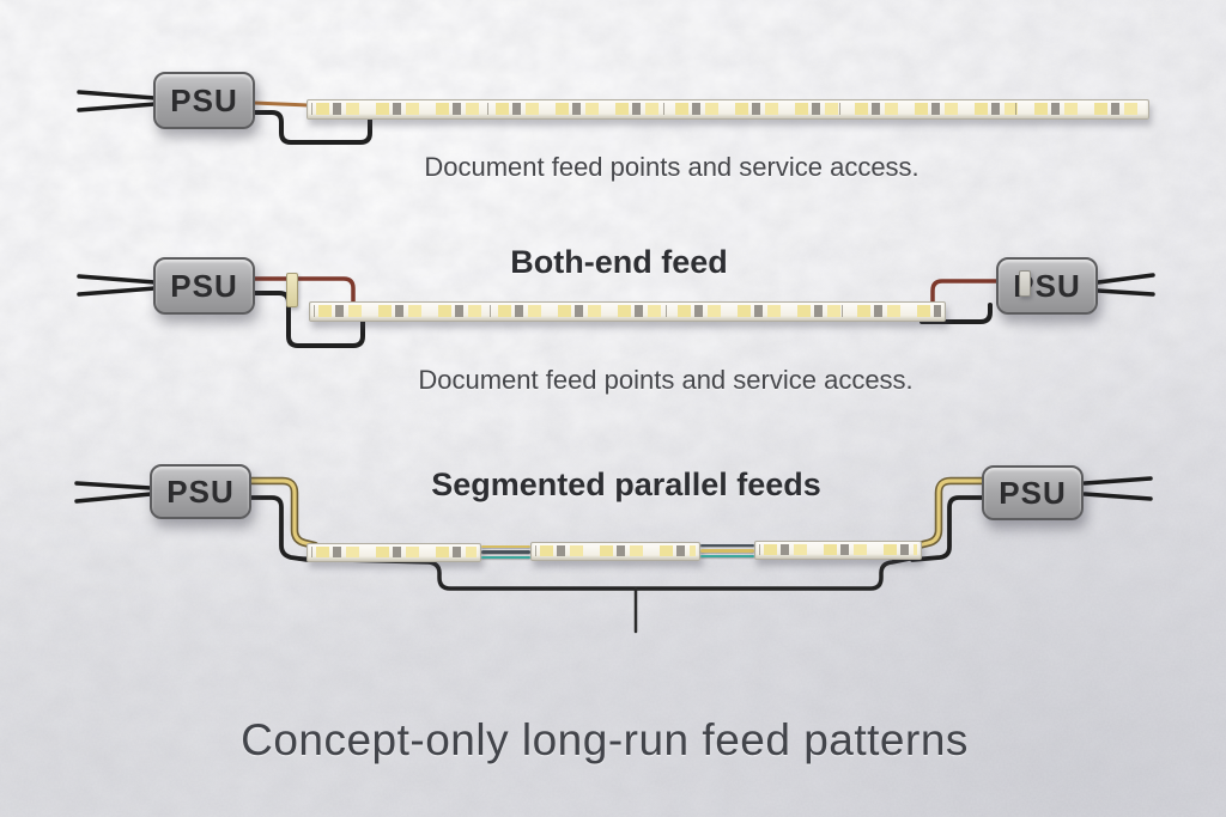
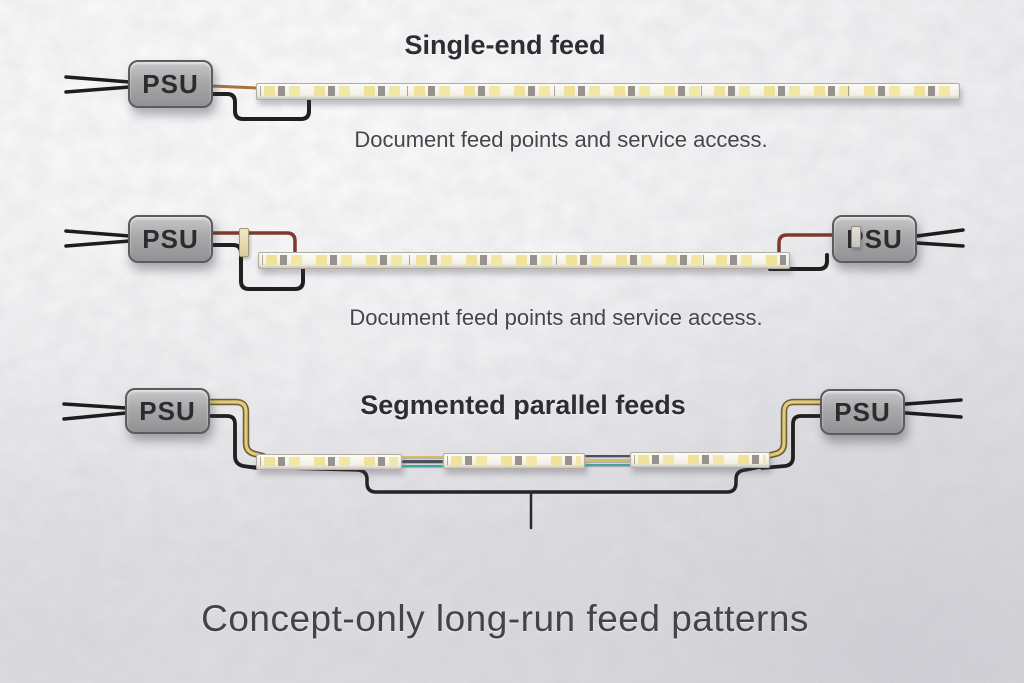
+ Single-end feed
  PSU
  Document feed points and service access.
- Both-end feed
  PSU
  Document feed points and service access.
  Segmented parallel feeds
  PSU
  PSU
  Concept-only long-run feed patterns
